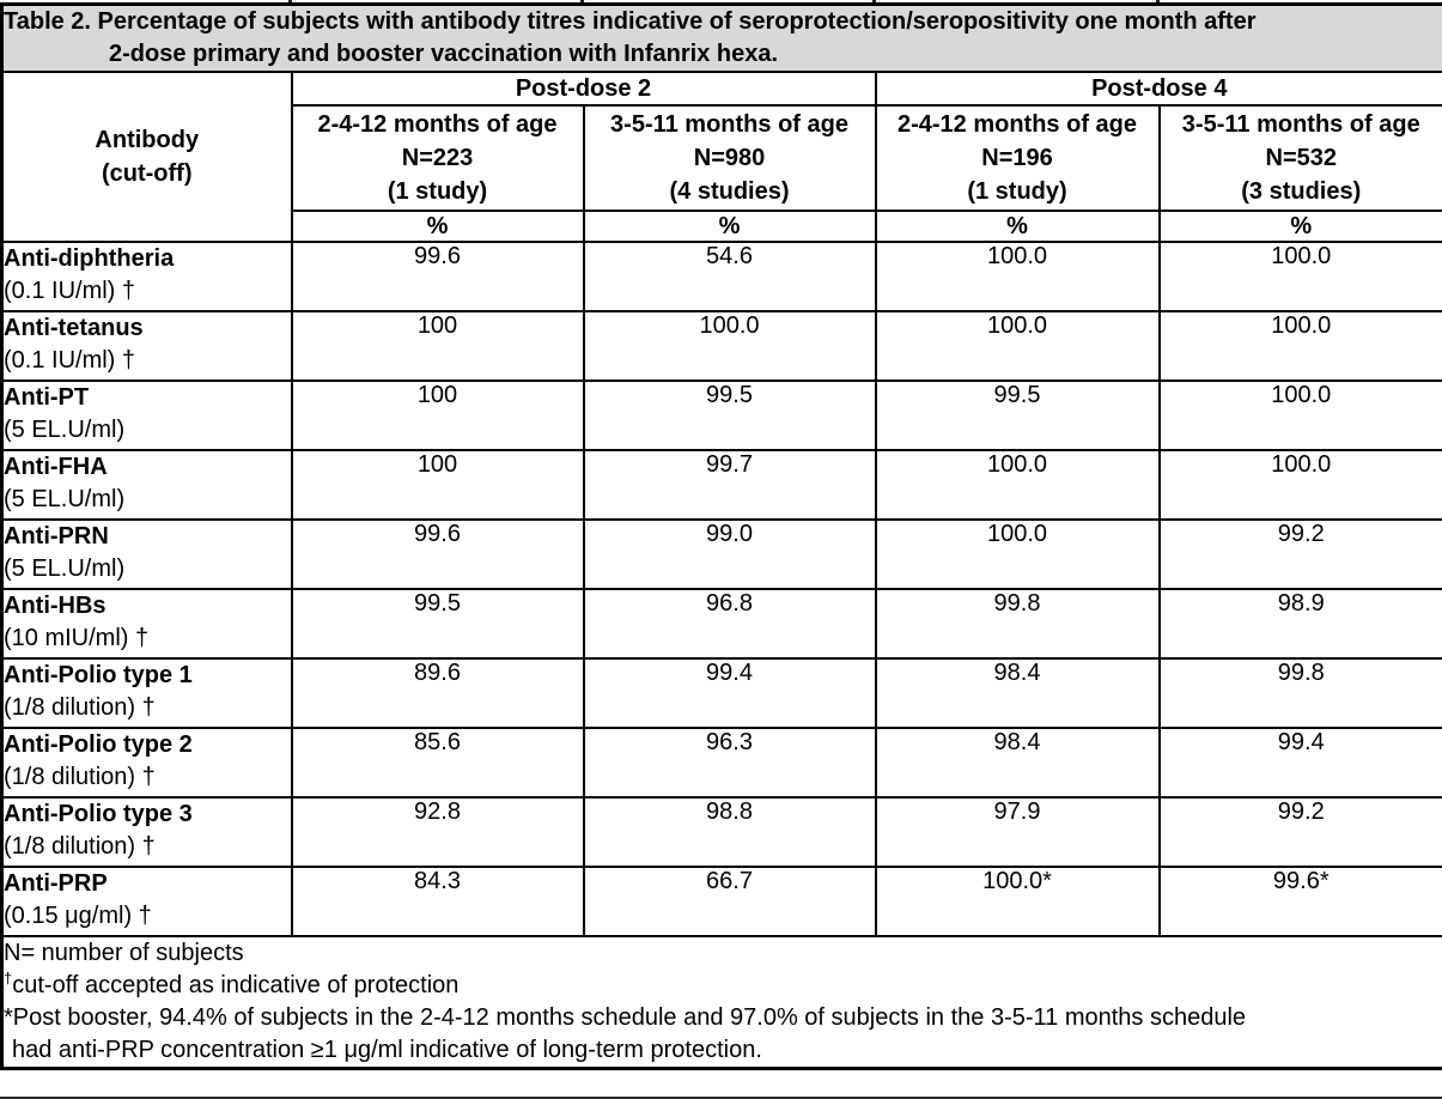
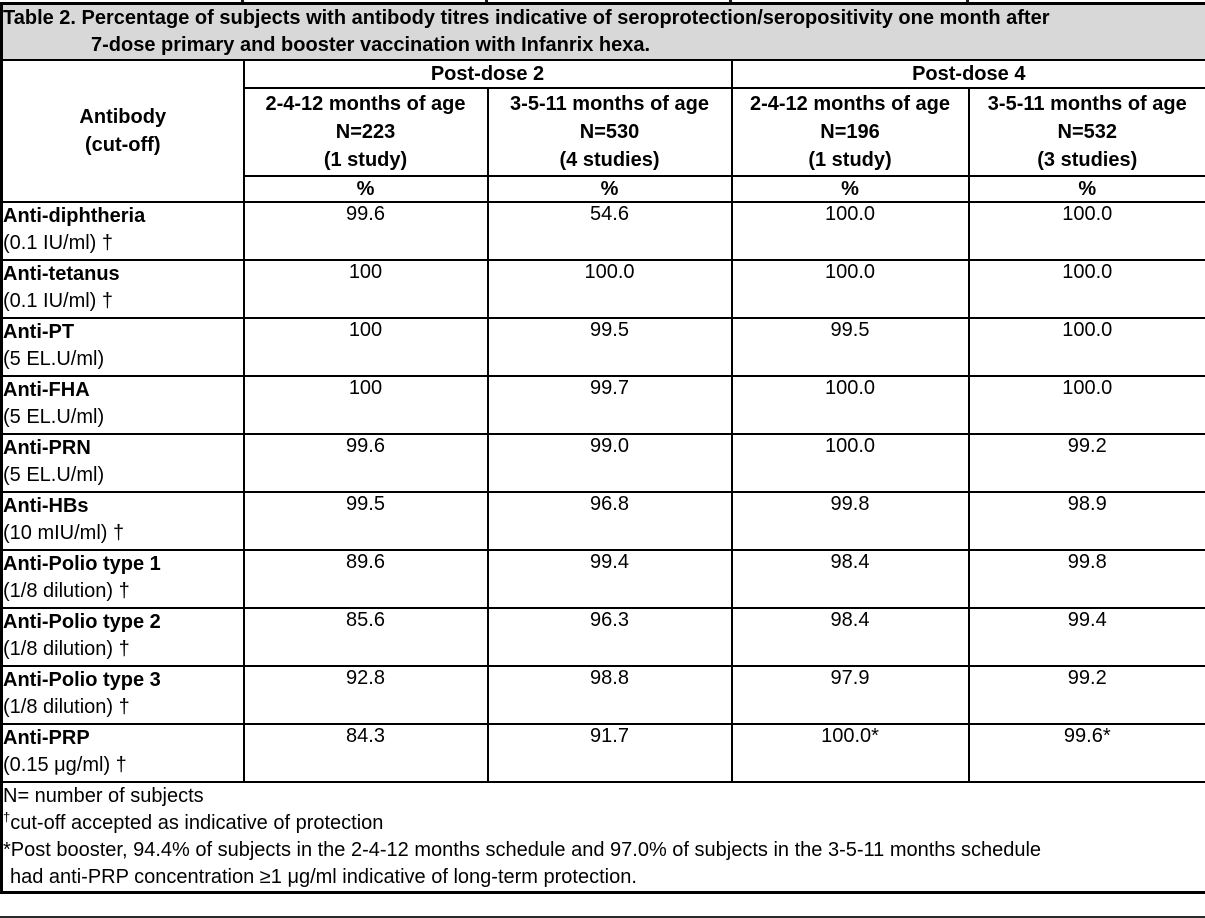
- Table 2. Percentage of subjects with antibody titres indicative of seroprotection/seropositivity one month after 2-dose primary and booster vaccination with Infanrix hexa.
+ Table 2. Percentage of subjects with antibody titres indicative of seroprotection/seropositivity one month after 7-dose primary and booster vaccination with Infanrix hexa.
  Antibody (cut-off)	Post-dose 2	Post-dose 4
- 2-4-12 months of age N=223 (1 study)	3-5-11 months of age N=980 (4 studies)	2-4-12 months of age N=196 (1 study)	3-5-11 months of age N=532 (3 studies)
+ 2-4-12 months of age N=223 (1 study)	3-5-11 months of age N=530 (4 studies)	2-4-12 months of age N=196 (1 study)	3-5-11 months of age N=532 (3 studies)
  %	%	%	%
  Anti-diphtheria (0.1 IU/ml) †	99.6	54.6	100.0	100.0
  Anti-tetanus (0.1 IU/ml) †	100	100.0	100.0	100.0
  Anti-PT (5 EL.U/ml)	100	99.5	99.5	100.0
  Anti-FHA (5 EL.U/ml)	100	99.7	100.0	100.0
  Anti-PRN (5 EL.U/ml)	99.6	99.0	100.0	99.2
  Anti-HBs (10 mIU/ml) †	99.5	96.8	99.8	98.9
  Anti-Polio type 1 (1/8 dilution) †	89.6	99.4	98.4	99.8
  Anti-Polio type 2 (1/8 dilution) †	85.6	96.3	98.4	99.4
  Anti-Polio type 3 (1/8 dilution) †	92.8	98.8	97.9	99.2
- Anti-PRP (0.15 μg/ml) †	84.3	66.7	100.0*	99.6*
+ Anti-PRP (0.15 μg/ml) †	84.3	91.7	100.0*	99.6*
  N= number of subjects †cut-off accepted as indicative of protection *Post booster, 94.4% of subjects in the 2-4-12 months schedule and 97.0% of subjects in the 3-5-11 months schedule had anti-PRP concentration ≥1 μg/ml indicative of long-term protection.
